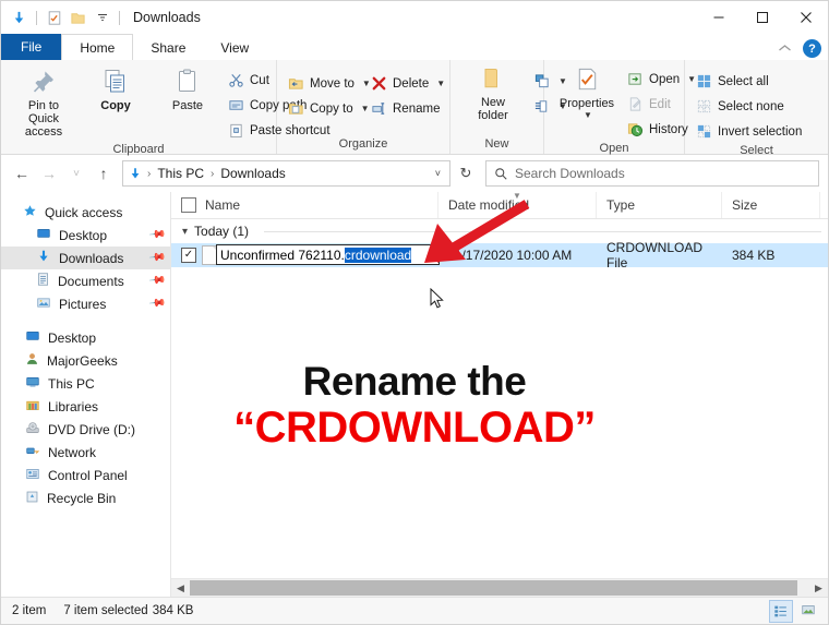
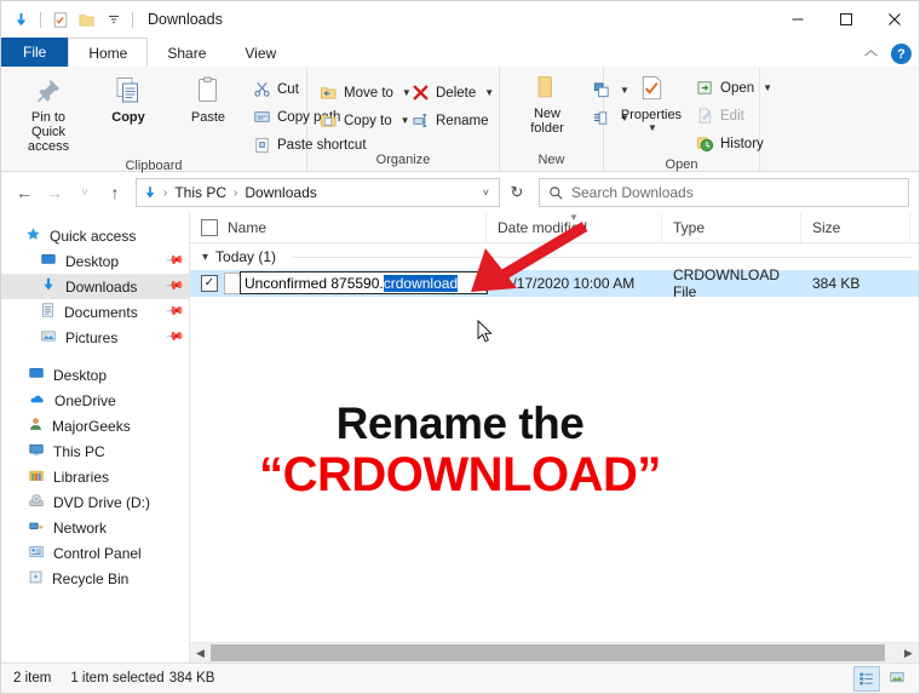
  Downloads
  File
  Home
  Share
  View
  ?
  Pin to Quick
  access
  Copy
  Paste
  Cut
  Copy ph
  Paste shortcut
  Clipboard
  Move to
  ▼
  Copy to
  ▼
  Delete
  ▼
  Rename
  Organize
  New
  folder
  ▼
  ▼
  New
  Properties
  ▼
  Open
  ▼
  Edit
  History
  Open
- Select all
- Select none
- Invert selection
- Select
  ←
  →
  ˅
  ↑
  ›
  This PC
  ›
  Downloads
  ˅
  ↻
  Search Downloads
  Quick access
  Desktop
  Downloads
  Documents
  Pictures
  Desktop
+ OneDrive
  MajorGeeks
  This PC
  Libraries
  DVD Drive (D:)
  Network
  Control Panel
  Recycle Bin
  Name
  ▼
  Date modifi
  Type
  Size
  ▾
  Today (1)
  ✓
  /17/2020 10:00 AM
  CRDOWNLOAD File
  384 KB
- Unconfirmed 762110.
+ Unconfirmed 875590.
  crdownload
  ◀
  ▶
  2 item
- 7 item selected
+ 1 item selected
  384 KB
  Rename the
  “CRDOWNLOAD”
